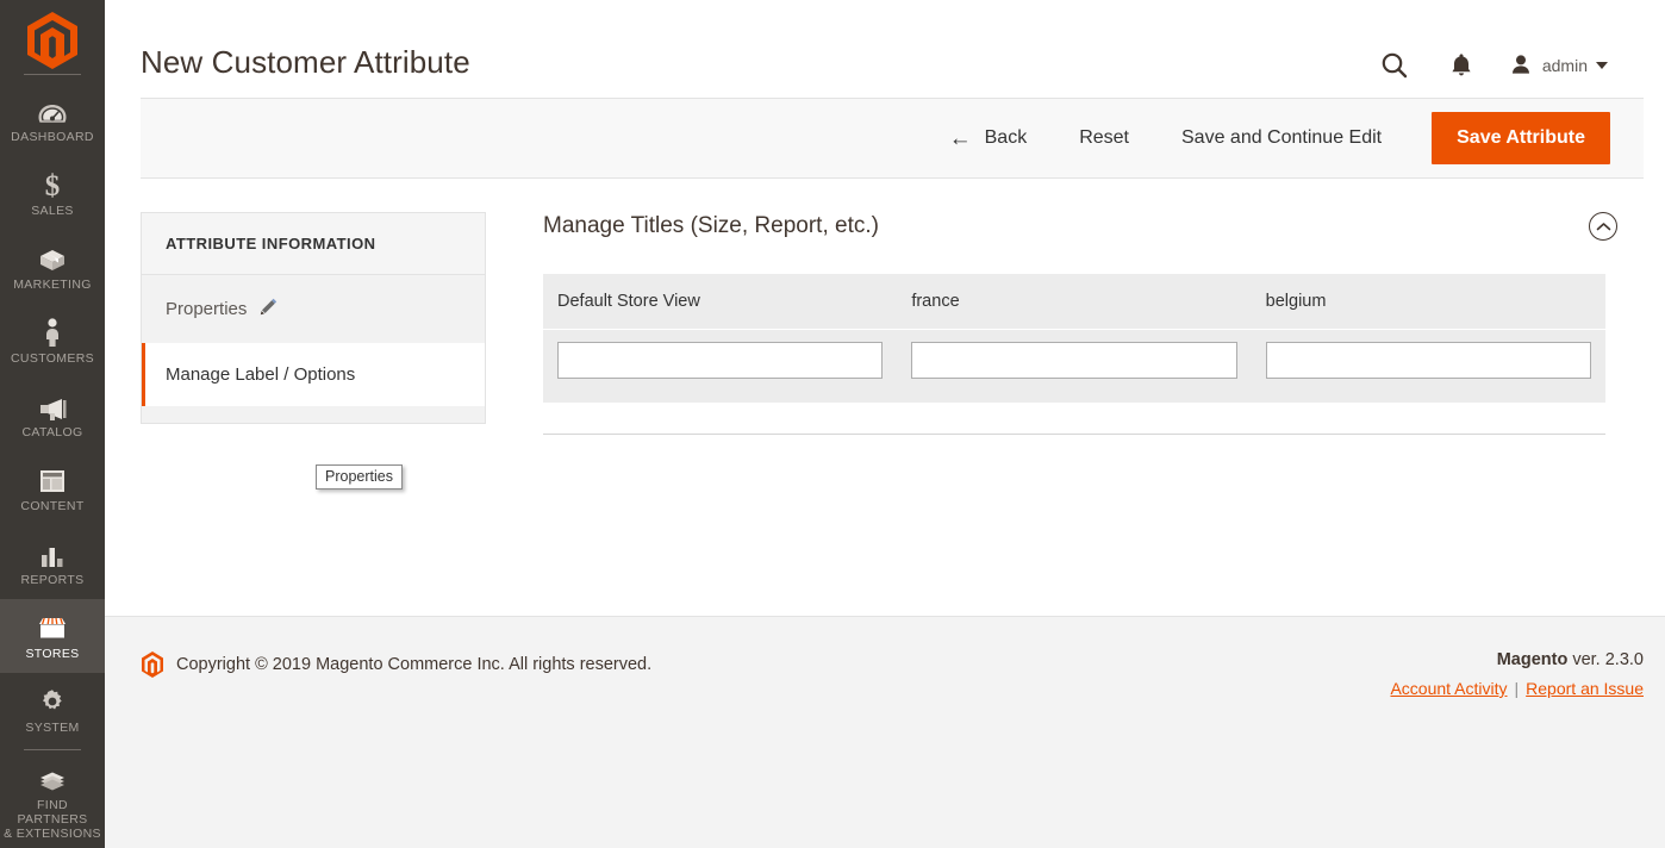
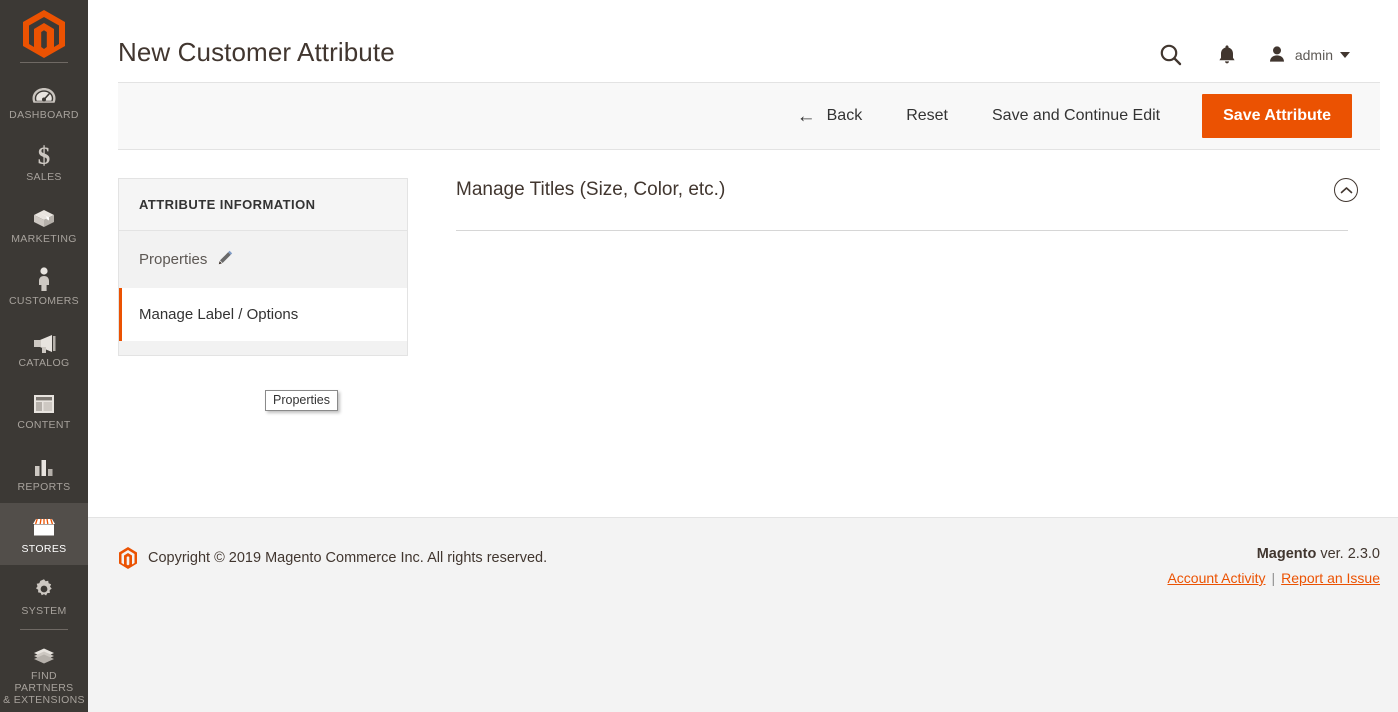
  DASHBOARD
  $
  SALES
  MARKETING
  CUSTOMERS
  CATALOG
  CONTENT
  REPORTS
  STORES
  SYSTEM
  FIND PARTNERS
  & EXTENSIONS
  New Customer Attribute
  admin
  ←
  Back
  Reset
  Save and Continue Edit
  Save Attribute
  ATTRIBUTE INFORMATION
  Properties
  Manage Label / Options
  Properties
- Manage Titles (Size, Report, etc.)
+ Manage Titles (Size, Color, etc.)
- Default Store View	france	belgium
  Copyright © 2019 Magento Commerce Inc. All rights reserved.
  Magento ver. 2.3.0
  Account Activity | Report an Issue
